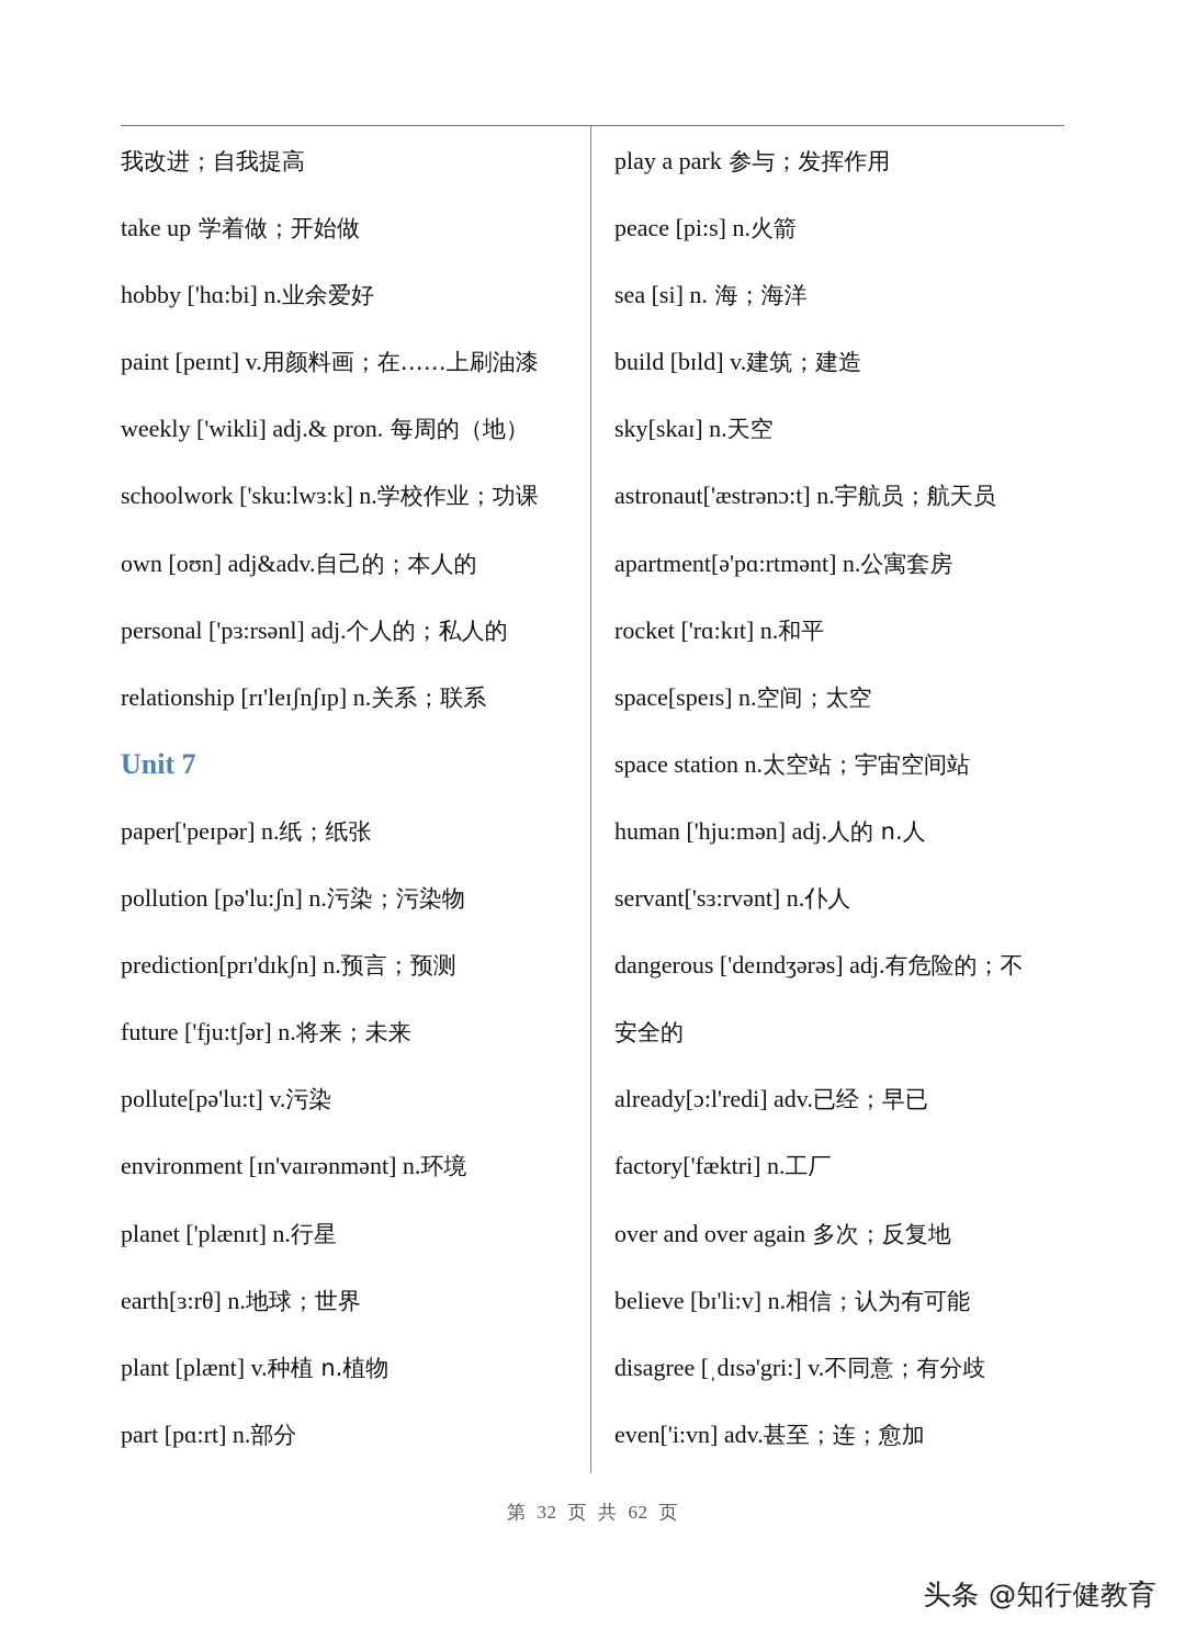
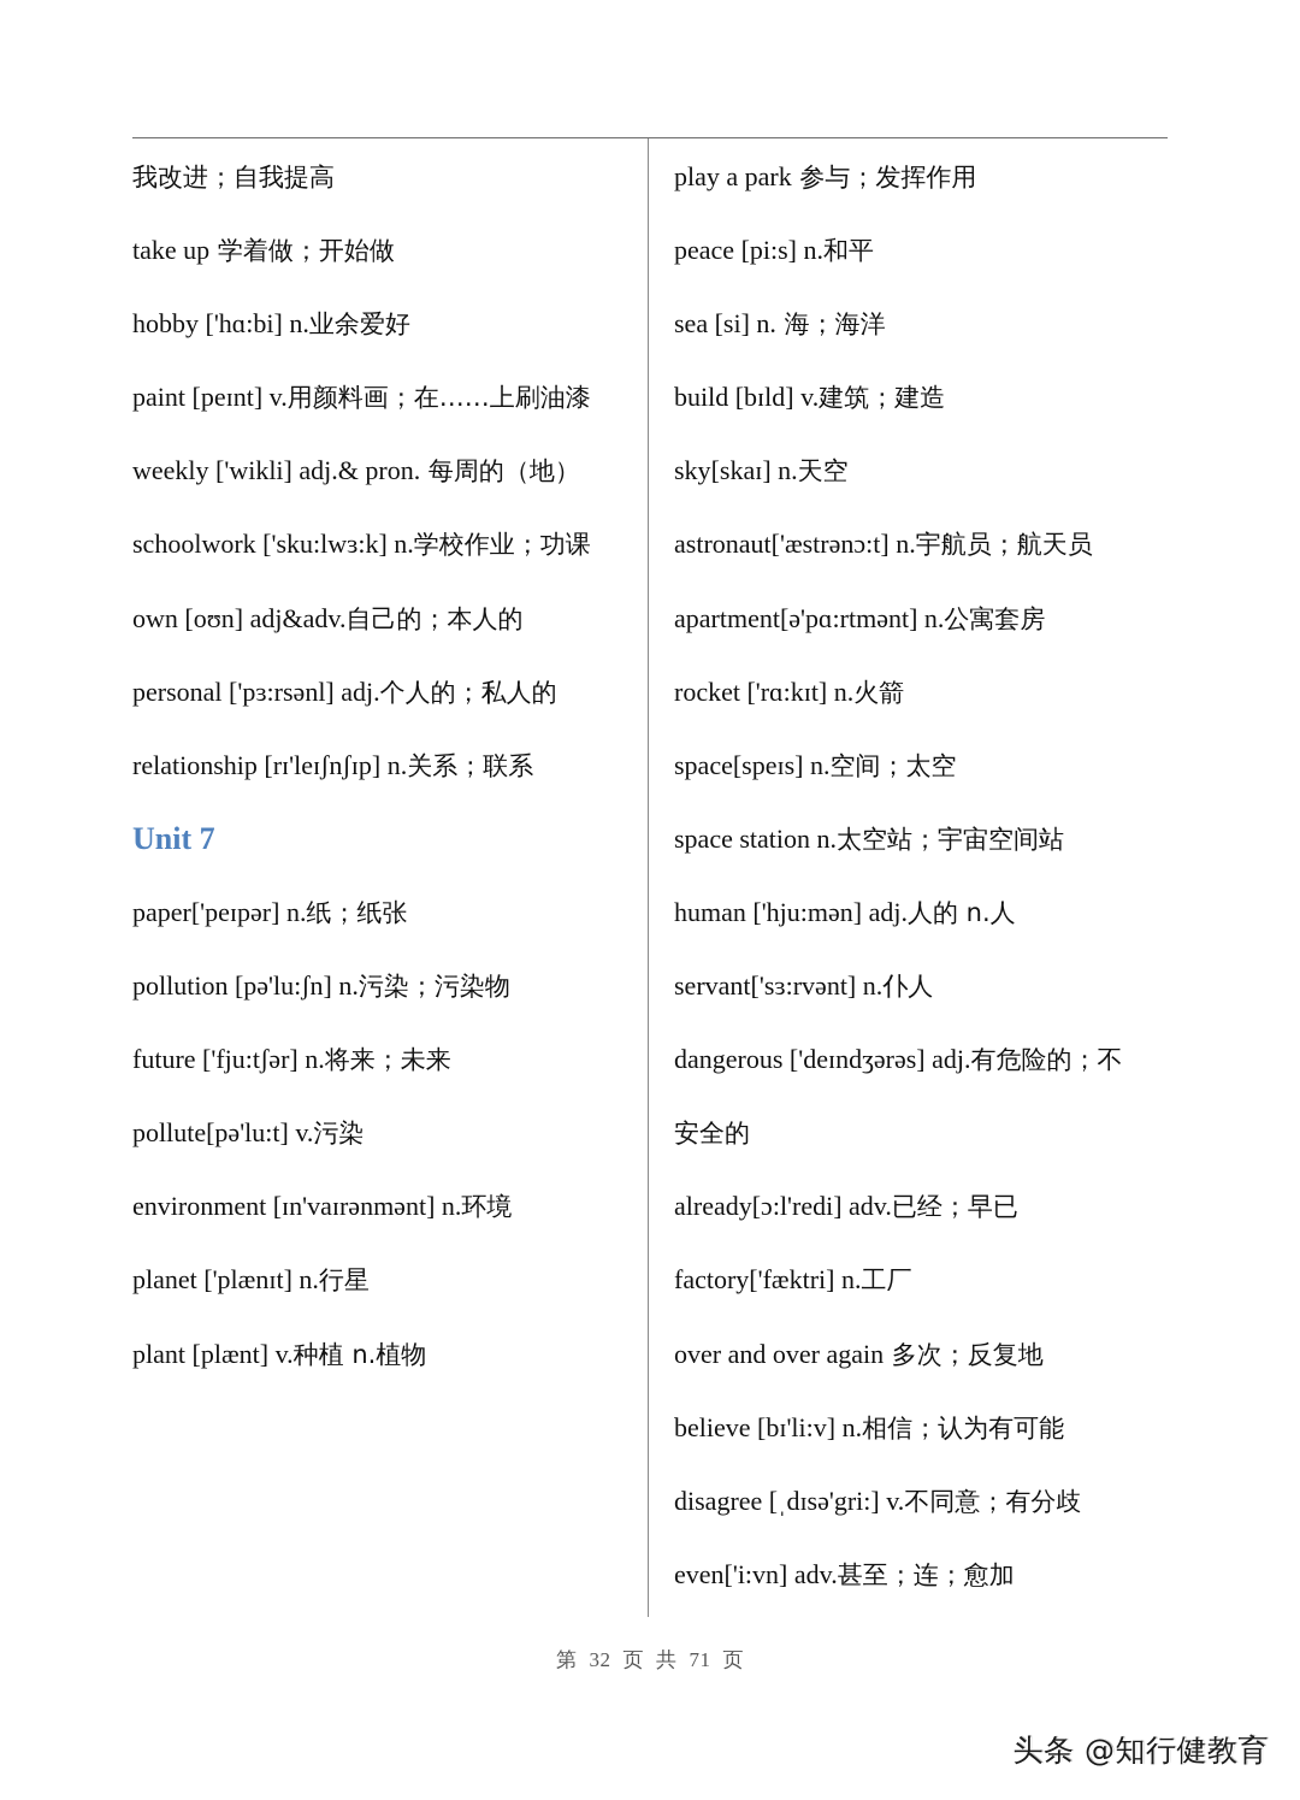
  我改进；自我提高
  take up 学着做；开始做
  hobby ['hɑ:bi] n.业余爱好
  paint [peɪnt] v.用颜料画；在……上刷油漆
  weekly ['wikli] adj.& pron. 每周的（地）
  schoolwork ['sku:lwɜ:k] n.学校作业；功课
  own [oʊn] adj&adv.自己的；本人的
  personal ['pɜ:rsənl] adj.个人的；私人的
  relationship [rɪ'leɪʃnʃɪp] n.关系；联系
  Unit 7
  paper['peɪpər] n.纸；纸张
  pollution [pə'lu:ʃn] n.污染；污染物
- prediction[prɪ'dɪkʃn] n.预言；预测
  future ['fju:tʃər] n.将来；未来
  pollute[pə'lu:t] v.污染
  environment [ɪn'vaɪrənmənt] n.环境
  planet ['plænɪt] n.行星
- earth[ɜ:rθ] n.地球；世界
  plant [plænt] v.种植 n.植物
- part [pɑ:rt] n.部分
  play a park 参与；发挥作用
- peace [pi:s] n.火箭
+ peace [pi:s] n.和平
  sea [si] n. 海；海洋
  build [bɪld] v.建筑；建造
  sky[skaɪ] n.天空
  astronaut['æstrənɔ:t] n.宇航员；航天员
  apartment[ə'pɑ:rtmənt] n.公寓套房
- rocket ['rɑ:kɪt] n.和平
+ rocket ['rɑ:kɪt] n.火箭
  space[speɪs] n.空间；太空
  space station n.太空站；宇宙空间站
  human ['hju:mən] adj.人的 n.人
  servant['sɜ:rvənt] n.仆人
  dangerous ['deɪndʒərəs] adj.有危险的；不
  安全的
  already[ɔ:l'redi] adv.已经；早已
  factory['fæktri] n.工厂
  over and over again 多次；反复地
  believe [bɪ'li:v] n.相信；认为有可能
  disagree [ˌdɪsə'gri:] v.不同意；有分歧
  even['i:vn] adv.甚至；连；愈加
- 第 32 页 共 62 页
+ 第 32 页 共 71 页
  头条 @知行健教育
